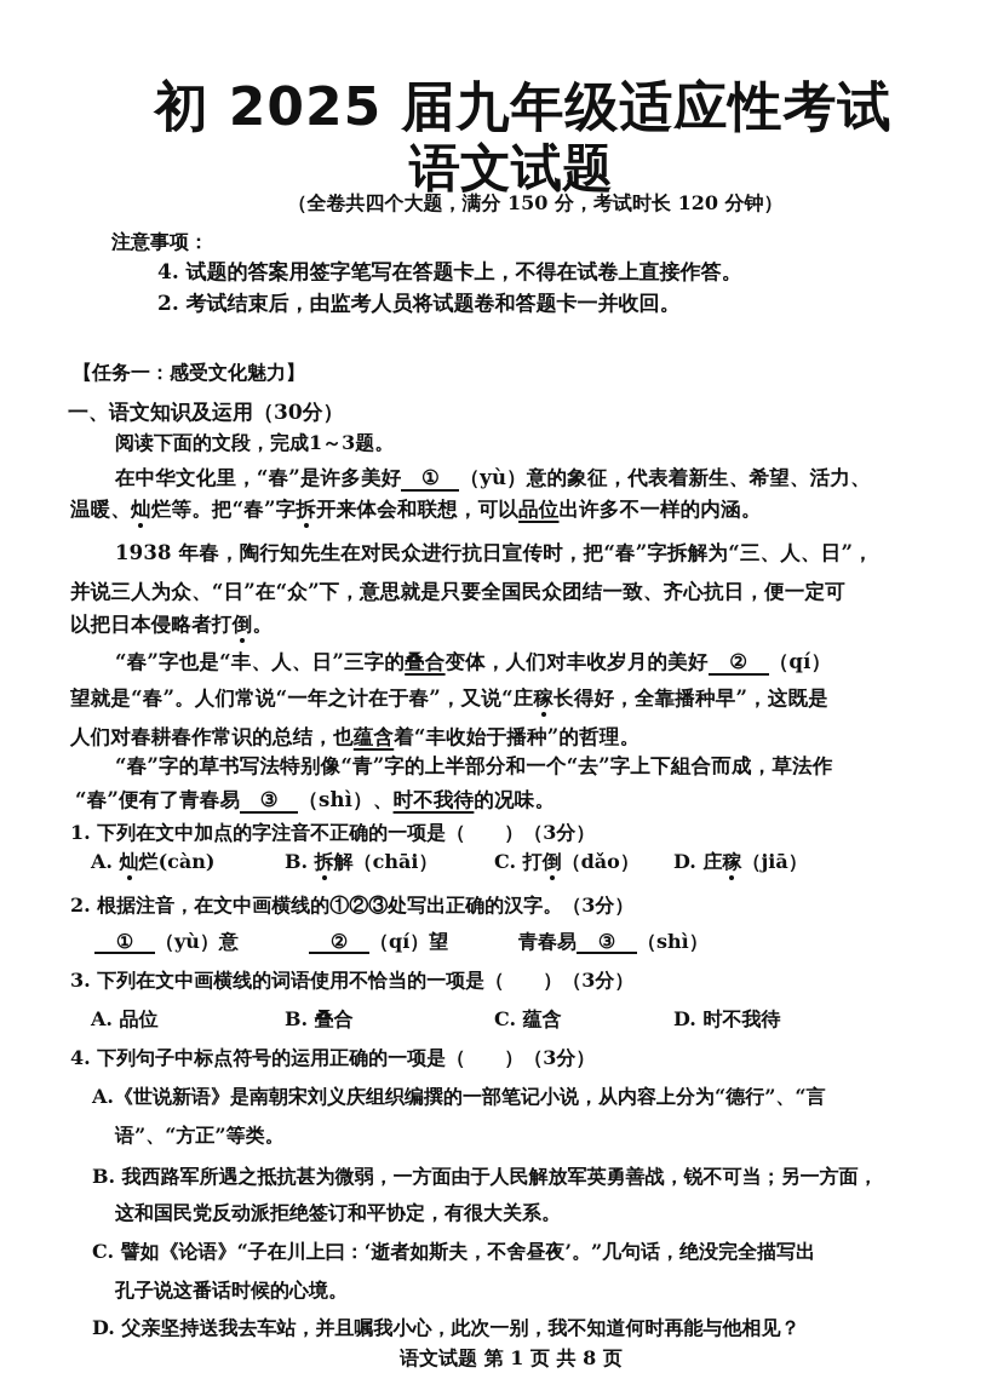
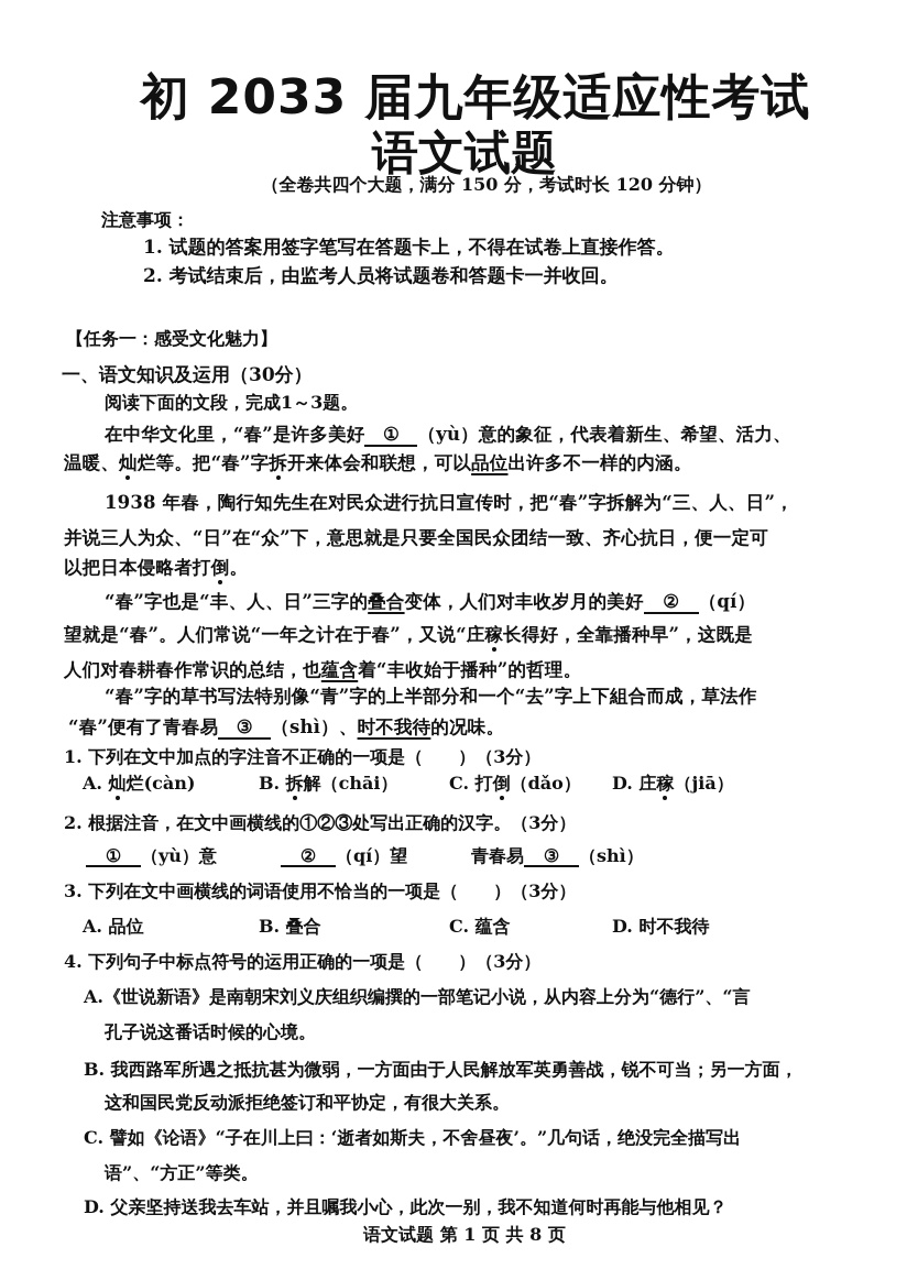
- 初 2025 届九年级适应性考试
+ 初 2033 届九年级适应性考试
  语文试题
  （全卷共四个大题，满分 150 分，考试时长 120 分钟）
  注意事项：
- 4. 试题的答案用签字笔写在答题卡上，不得在试卷上直接作答。
+ 1. 试题的答案用签字笔写在答题卡上，不得在试卷上直接作答。
  2. 考试结束后，由监考人员将试题卷和答题卡一并收回。
  【任务一：感受文化魅力】
  一、语文知识及运用（30分）
  阅读下面的文段，完成1～3题。
  在中华文化里，“春”是许多美好 ① （yù）意的象征，代表着新生、希望、活力、
  温暖、灿烂等。把“春”字拆开来体会和联想，可以品位出许多不一样的内涵。
  1938 年春，陶行知先生在对民众进行抗日宣传时，把“春”字拆解为“三、人、日”，
  并说三人为众、“日”在“众”下，意思就是只要全国民众团结一致、齐心抗日，便一定可
  以把日本侵略者打倒。
  “春”字也是“丰、人、日”三字的叠合变体，人们对丰收岁月的美好 ② （qí）
  望就是“春”。人们常说“一年之计在于春”，又说“庄稼长得好，全靠播种早”，这既是
  人们对春耕春作常识的总结，也蕴含着“丰收始于播种”的哲理。
  “春”字的草书写法特别像“青”字的上半部分和一个“去”字上下組合而成，草法作
  “春”便有了青春易 ③ （shì）、时不我待的况味。
  1. 下列在文中加点的字注音不正确的一项是（ ）（3分）
  A. 灿烂(càn)
  B. 拆解（chāi）
  C. 打倒（dǎo）
  D. 庄稼（jiā）
  2. 根据注音，在文中画横线的①②③处写出正确的汉字。（3分）
  ① （yù）意
  ② （qí）望
  青春易 ③ （shì）
  3. 下列在文中画横线的词语使用不恰当的一项是（ ）（3分）
  A. 品位
  B. 叠合
  C. 蕴含
  D. 时不我待
  4. 下列句子中标点符号的运用正确的一项是（ ）（3分）
  A.《世说新语》是南朝宋刘义庆组织编撰的一部笔记小说，从内容上分为“德行”、“言
- 语”、“方正”等类。
+ 孔子说这番话时候的心境。
  B. 我西路军所遇之抵抗甚为微弱，一方面由于人民解放军英勇善战，锐不可当；另一方面，
  这和国民党反动派拒绝签订和平协定，有很大关系。
  C. 譬如《论语》“子在川上曰：‘逝者如斯夫，不舍昼夜’。”几句话，绝没完全描写出
- 孔子说这番话时候的心境。
+ 语”、“方正”等类。
  D. 父亲坚持送我去车站，并且嘱我小心，此次一别，我不知道何时再能与他相见？
  语文试题 第 1 页 共 8 页
